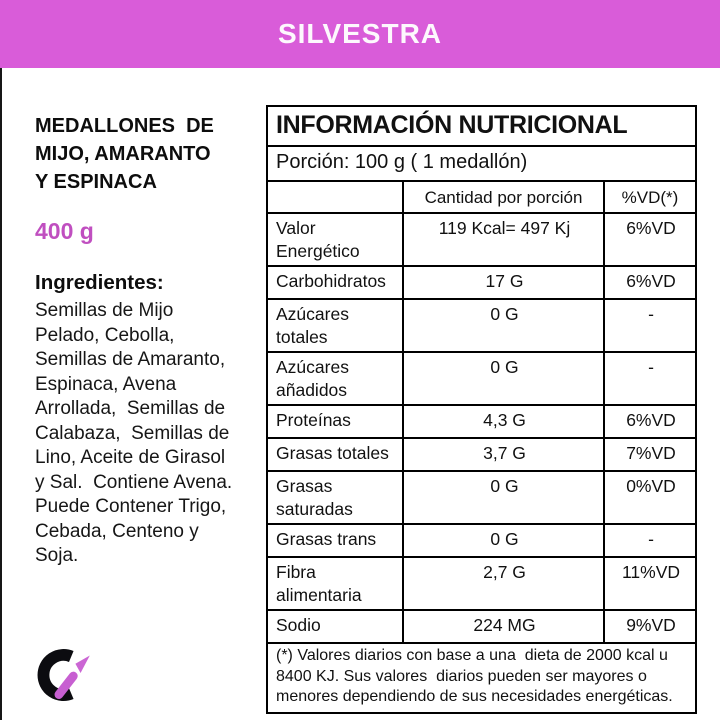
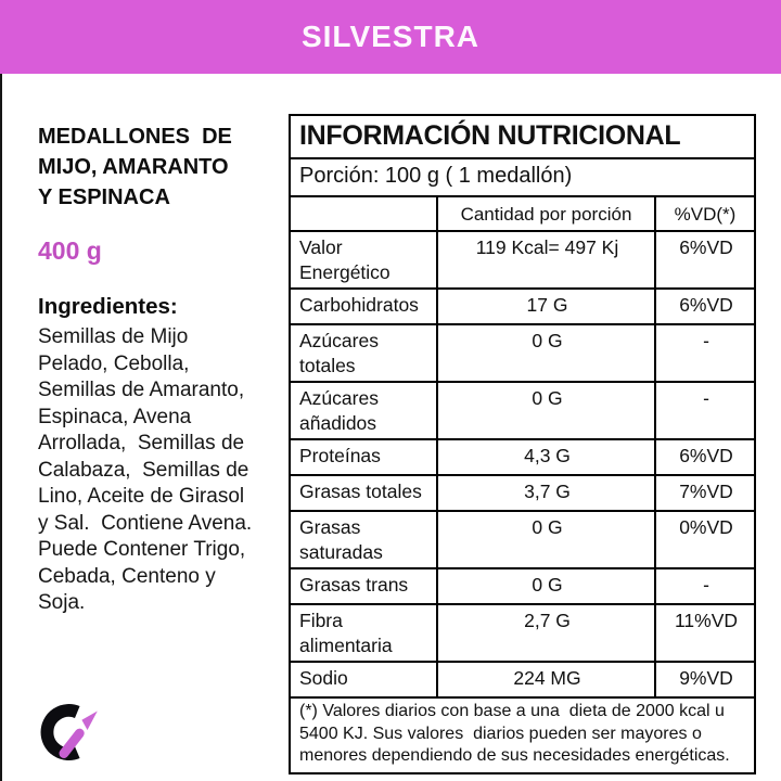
  SILVESTRA
  MEDALLONES DE
  MIJO, AMARANTO
  Y ESPINACA
  400 g
  Ingredientes:
  Semillas de Mijo
  Pelado, Cebolla,
  Semillas de Amaranto,
  Espinaca, Avena
  Arrollada, Semillas de
  Calabaza, Semillas de
  Lino, Aceite de Girasol
  y Sal. Contiene Avena.
  Puede Contener Trigo,
  Cebada, Centeno y
  Soja.
  INFORMACIÓN NUTRICIONAL
  Porción: 100 g ( 1 medallón)
  	Cantidad por porción	%VD(*)
  Valor Energético	119 Kcal= 497 Kj	6%VD
  Carbohidratos	17 G	6%VD
  Azúcares totales	0 G	-
  Azúcares añadidos	0 G	-
  Proteínas	4,3 G	6%VD
  Grasas totales	3,7 G	7%VD
  Grasas saturadas	0 G	0%VD
  Grasas trans	0 G	-
  Fibra alimentaria	2,7 G	11%VD
  Sodio	224 MG	9%VD
- (*) Valores diarios con base a una dieta de 2000 kcal u 8400 KJ. Sus valores diarios pueden ser mayores o menores dependiendo de sus necesidades energéticas.
+ (*) Valores diarios con base a una dieta de 2000 kcal u 5400 KJ. Sus valores diarios pueden ser mayores o menores dependiendo de sus necesidades energéticas.
